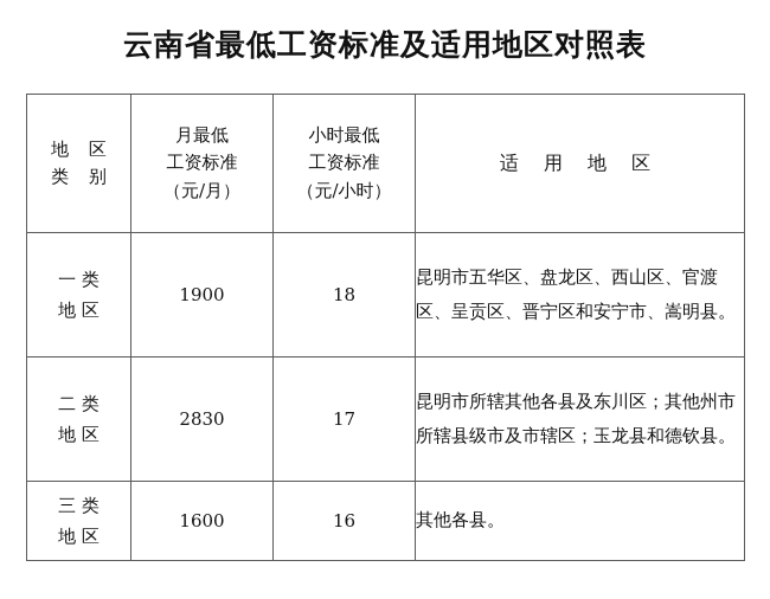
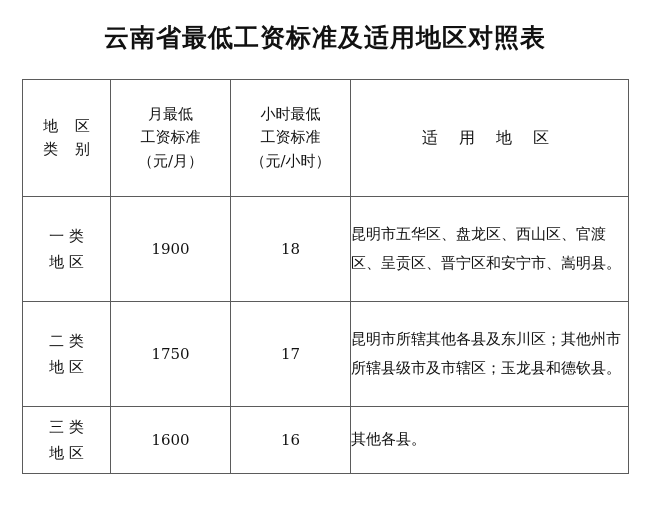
  云南省最低工资标准及适用地区对照表
  地 区 类 别	月最低 工资标准 （元/月）	小时最低 工资标准 （元/小时）	适 用 地 区
  一 类 地 区	1900	18	昆明市五华区、盘龙区、西山区、官渡区、呈贡区、晋宁区和安宁市、嵩明县。
- 二 类 地 区	2830	17	昆明市所辖其他各县及东川区；其他州市所辖县级市及市辖区；玉龙县和德钦县。
+ 二 类 地 区	1750	17	昆明市所辖其他各县及东川区；其他州市所辖县级市及市辖区；玉龙县和德钦县。
  三 类 地 区	1600	16	其他各县。
